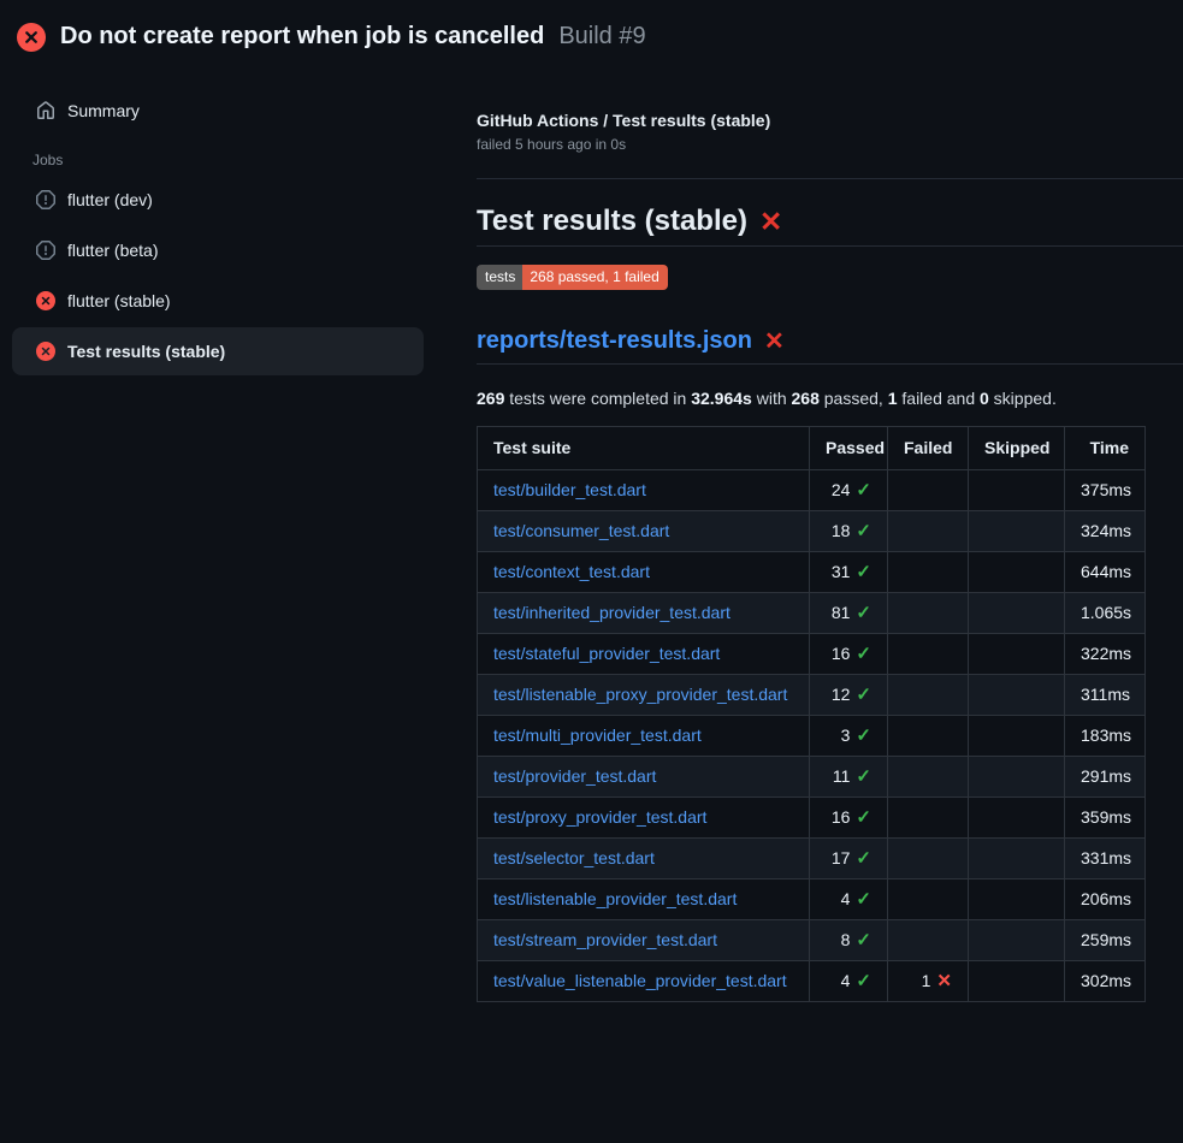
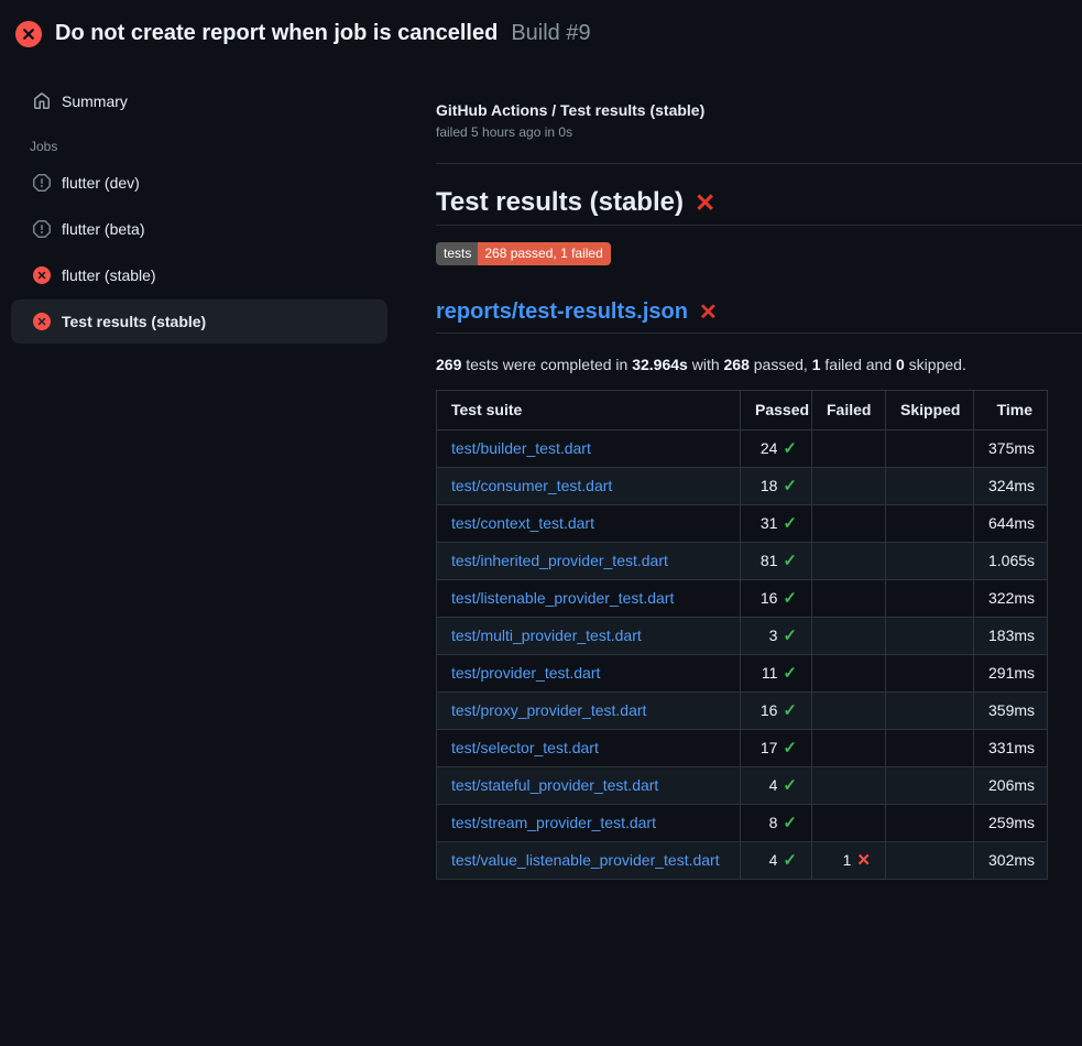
  Do not create report when job is cancelled
  Build #9
  Summary
  Jobs
  flutter (dev)
  flutter (beta)
  flutter (stable)
  Test results (stable)
  GitHub Actions / Test results (stable)
  failed 5 hours ago in 0s
  Test results (stable)
  ✕
  tests
  268 passed, 1 failed
  reports/test-results.json
  ✕
  269 tests were completed in 32.964s with 268 passed, 1 failed and 0 skipped.
  Test suite	Passed	Failed	Skipped	Time
  test/builder_test.dart	24 ✓			375ms
  test/consumer_test.dart	18 ✓			324ms
  test/context_test.dart	31 ✓			644ms
  test/inherited_provider_test.dart	81 ✓			1.065s
- test/stateful_provider_test.dart	16 ✓			322ms
+ test/listenable_provider_test.dart	16 ✓			322ms
- test/listenable_proxy_provider_test.dart	12 ✓			311ms
  test/multi_provider_test.dart	3 ✓			183ms
  test/provider_test.dart	11 ✓			291ms
  test/proxy_provider_test.dart	16 ✓			359ms
  test/selector_test.dart	17 ✓			331ms
- test/listenable_provider_test.dart	4 ✓			206ms
+ test/stateful_provider_test.dart	4 ✓			206ms
  test/stream_provider_test.dart	8 ✓			259ms
  test/value_listenable_provider_test.dart	4 ✓	1 ✕		302ms
